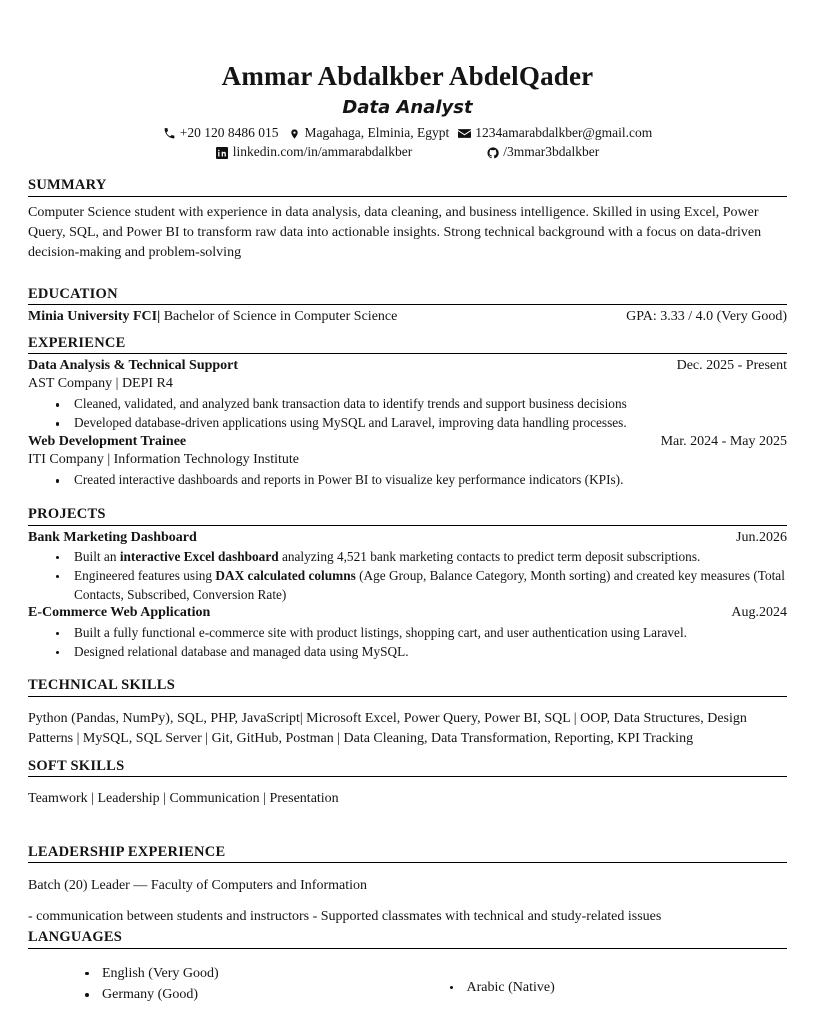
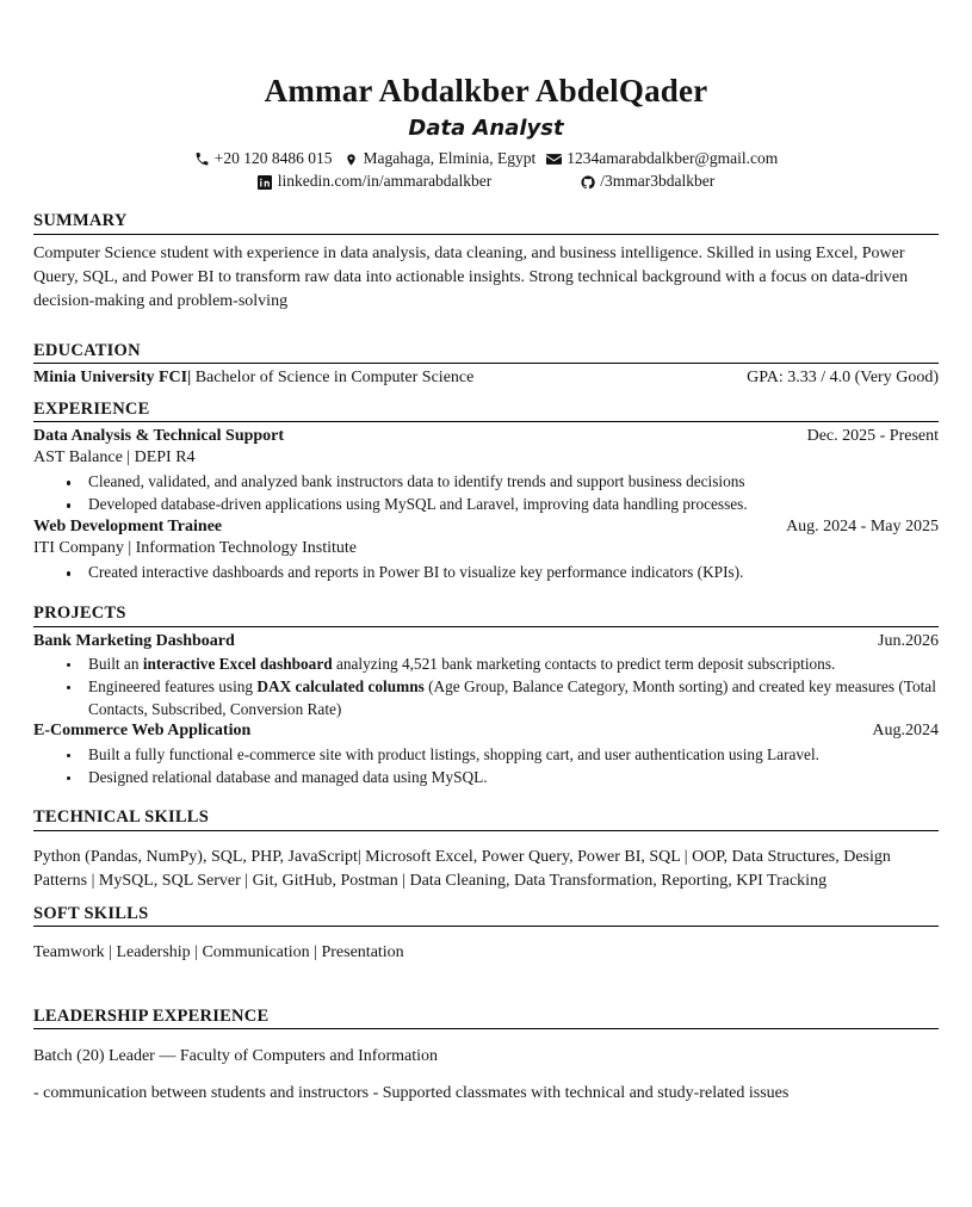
  Ammar Abdalkber AbdelQader
  Data Analyst
  +20 120 8486 015
  Magahaga, Elminia, Egypt
  1234amarabdalkber@gmail.com
  linkedin.com/in/ammarabdalkber
  /3mmar3bdalkber
  SUMMARY
  Computer Science student with experience in data analysis, data cleaning, and business intelligence. Skilled in using Excel, Power Query, SQL, and Power BI to transform raw data into actionable insights. Strong technical background with a focus on data-driven decision-making and problem-solving
  EDUCATION
  Minia University FCI| Bachelor of Science in Computer Science
  GPA: 3.33 / 4.0 (Very Good)
  EXPERIENCE
  Data Analysis & Technical Support
  Dec. 2025 - Present
- AST Company | DEPI R4
+ AST Balance | DEPI R4
- Cleaned, validated, and analyzed bank transaction data to identify trends and support business decisions
+ Cleaned, validated, and analyzed bank instructors data to identify trends and support business decisions
  Developed database-driven applications using MySQL and Laravel, improving data handling processes.
  Web Development Trainee
- Mar. 2024 - May 2025
+ Aug. 2024 - May 2025
  ITI Company | Information Technology Institute
  Created interactive dashboards and reports in Power BI to visualize key performance indicators (KPIs).
  PROJECTS
  Bank Marketing Dashboard
  Jun.2026
  Built an interactive Excel dashboard analyzing 4,521 bank marketing contacts to predict term deposit subscriptions.
  Engineered features using DAX calculated columns (Age Group, Balance Category, Month sorting) and created key measures (Total Contacts, Subscribed, Conversion Rate)
  E-Commerce Web Application
  Aug.2024
  Built a fully functional e-commerce site with product listings, shopping cart, and user authentication using Laravel.
  Designed relational database and managed data using MySQL.
  TECHNICAL SKILLS
  Python (Pandas, NumPy), SQL, PHP, JavaScript| Microsoft Excel, Power Query, Power BI, SQL | OOP, Data Structures, Design Patterns | MySQL, SQL Server | Git, GitHub, Postman | Data Cleaning, Data Transformation, Reporting, KPI Tracking
  SOFT SKILLS
  Teamwork | Leadership | Communication | Presentation
  LEADERSHIP EXPERIENCE
  Batch (20) Leader — Faculty of Computers and Information
  - communication between students and instructors - Supported classmates with technical and study-related issues
- LANGUAGES
- English (Very Good)
- Germany (Good)
- Arabic (Native)
